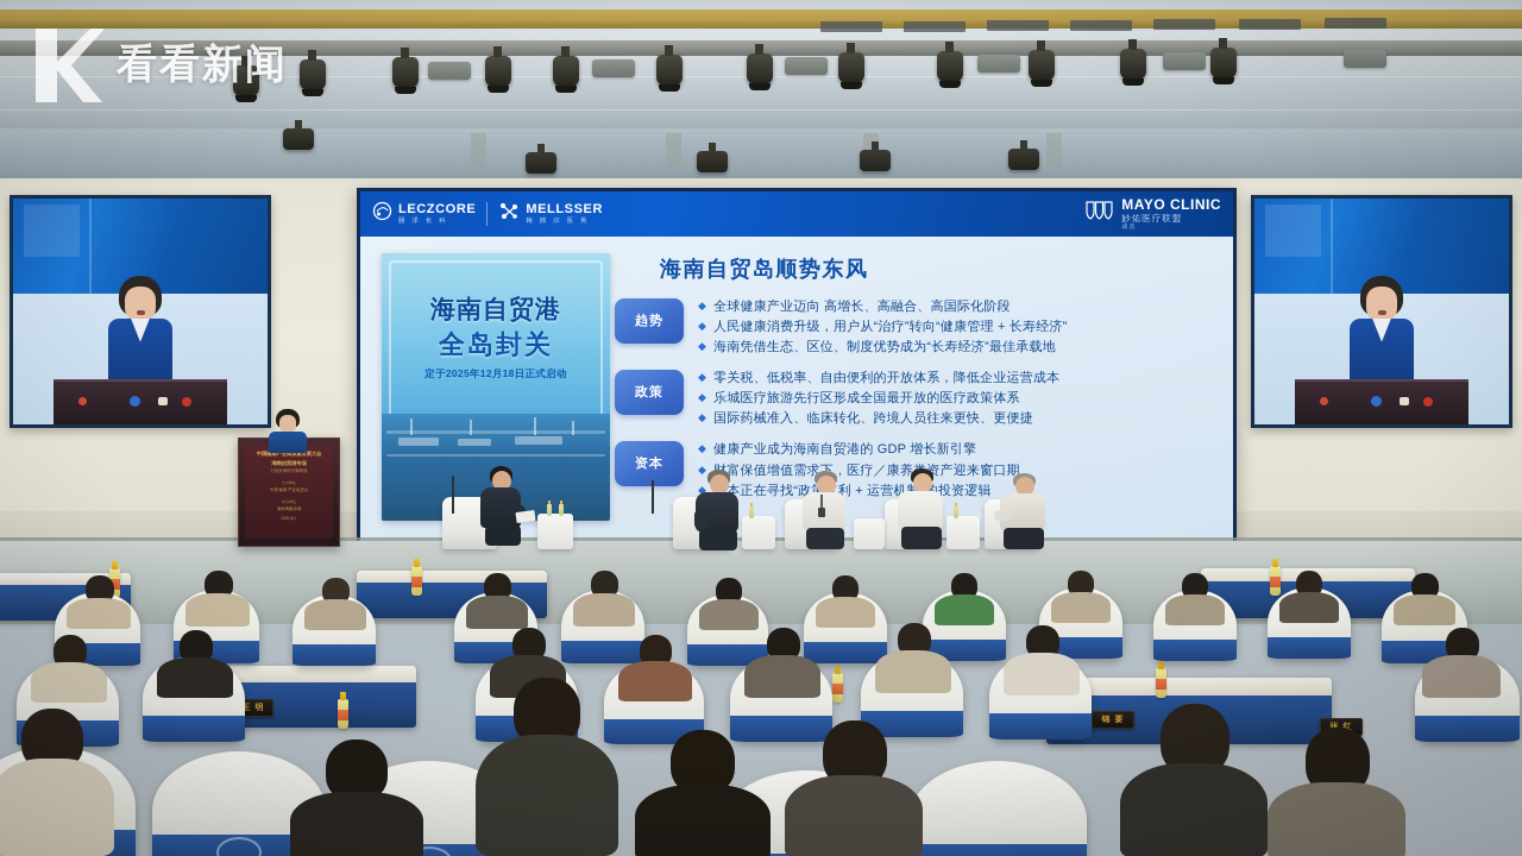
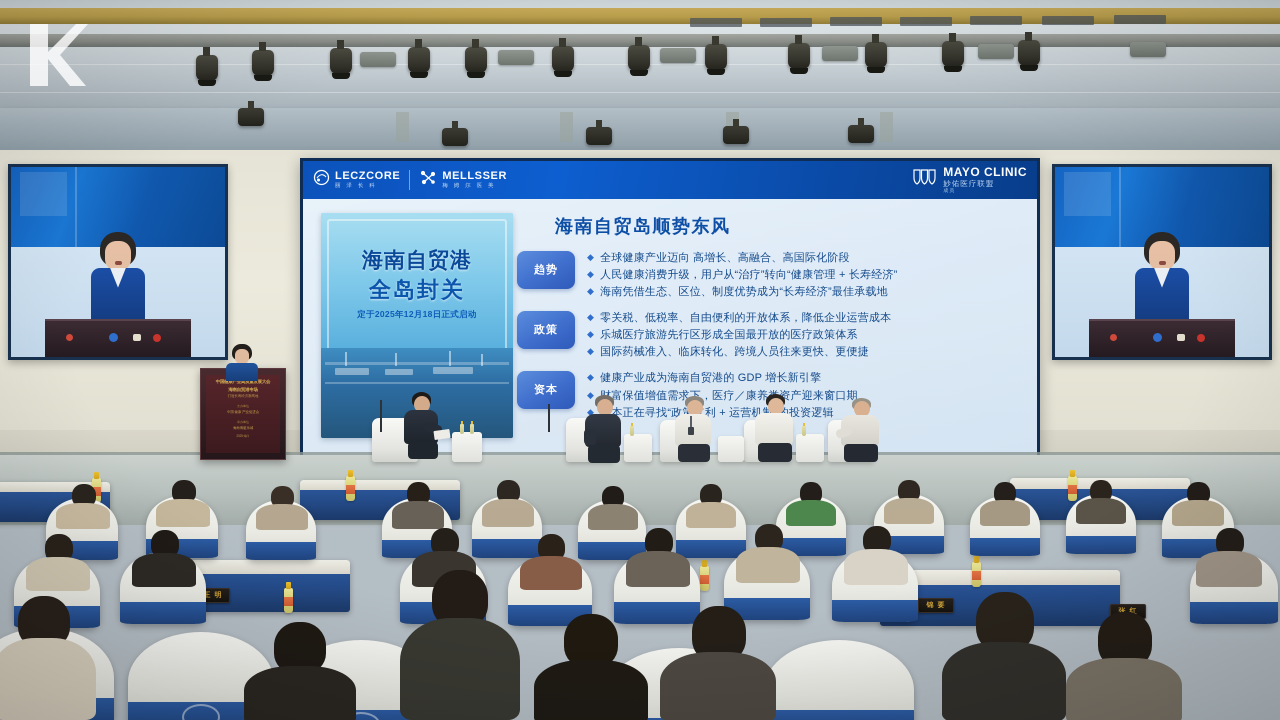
- 看看新闻
